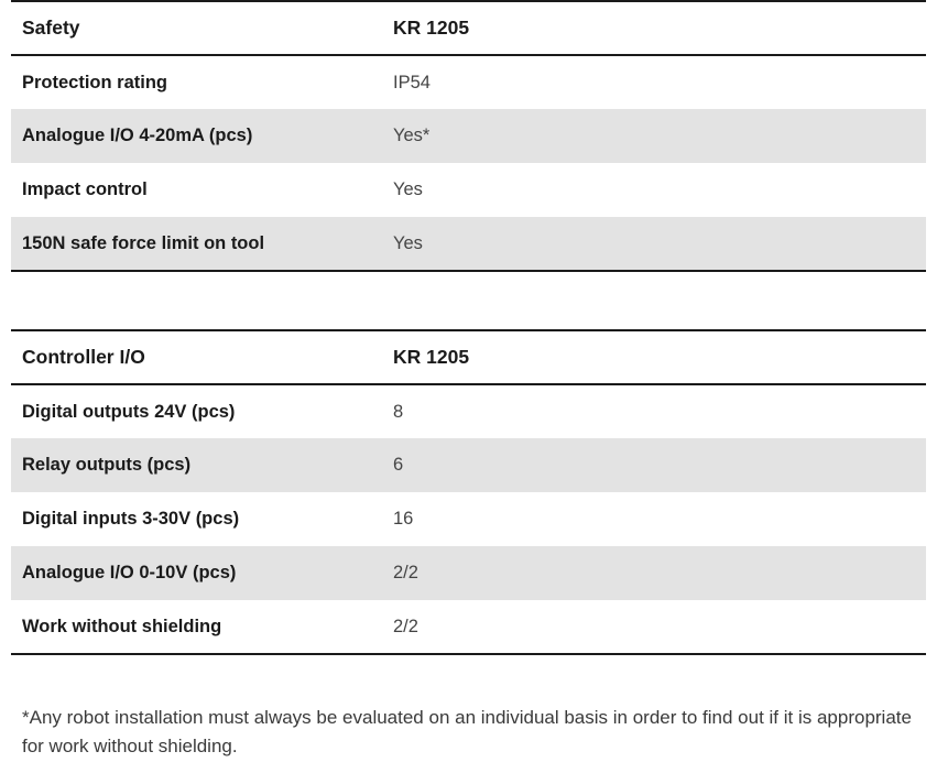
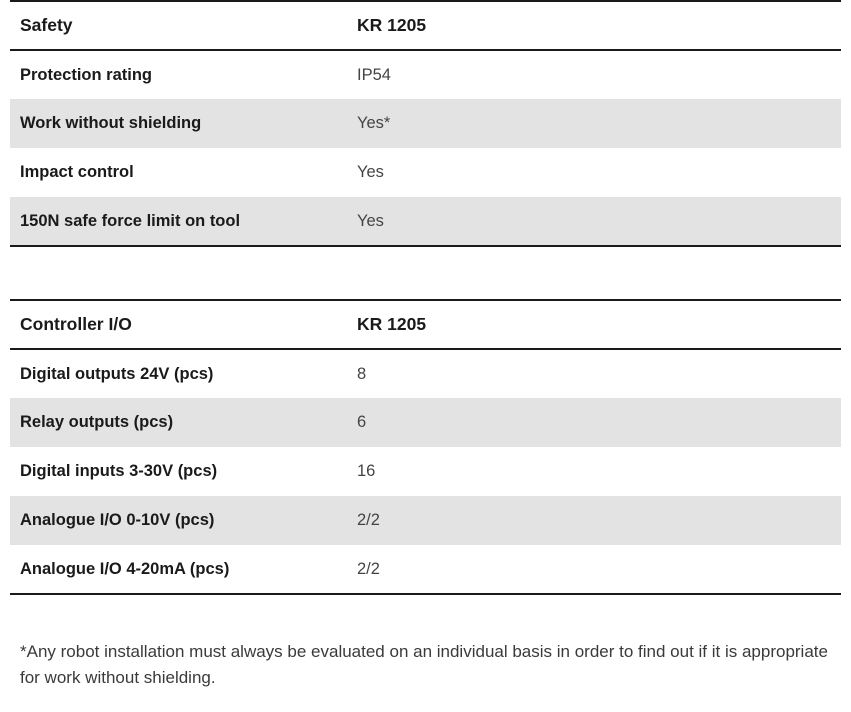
  Safety	KR 1205
  Protection rating	IP54
- Analogue I/O 4-20mA (pcs)	Yes*
+ Work without shielding	Yes*
  Impact control	Yes
  150N safe force limit on tool	Yes
  Controller I/O	KR 1205
  Digital outputs 24V (pcs)	8
  Relay outputs (pcs)	6
  Digital inputs 3-30V (pcs)	16
  Analogue I/O 0-10V (pcs)	2/2
- Work without shielding	2/2
+ Analogue I/O 4-20mA (pcs)	2/2
  *Any robot installation must always be evaluated on an individual basis in order to find out if it is appropriate for work without shielding.
